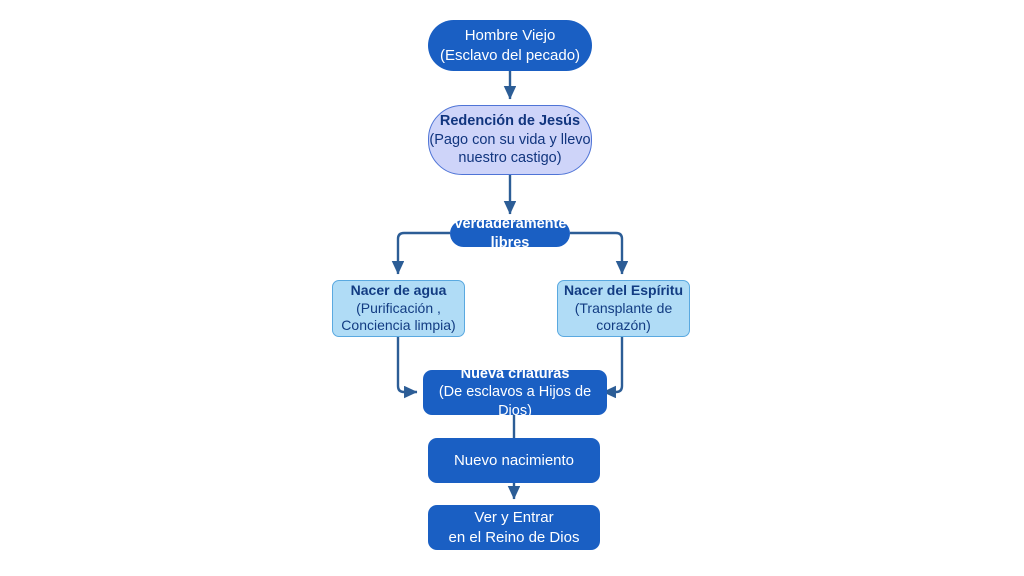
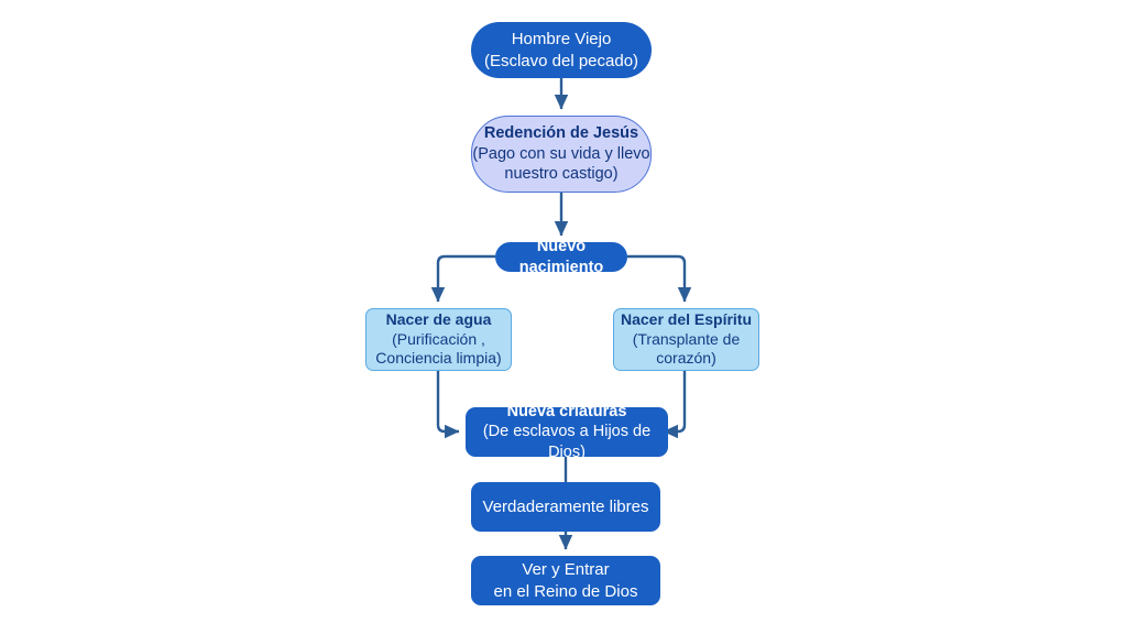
  Hombre Viejo
  (Esclavo del pecado)
  Redención de Jesús
  (Pago con su vida y llevo
  nuestro castigo)
- Verdaderamente libres
+ Nuevo nacimiento
  Nacer de agua
  (Purificación ,
  Conciencia limpia)
  Nacer del Espíritu
  (Transplante de
  corazón)
  Nueva criaturas
  (De esclavos a Hijos de Dios)
- Nuevo nacimiento
+ Verdaderamente libres
  Ver y Entrar
  en el Reino de Dios
